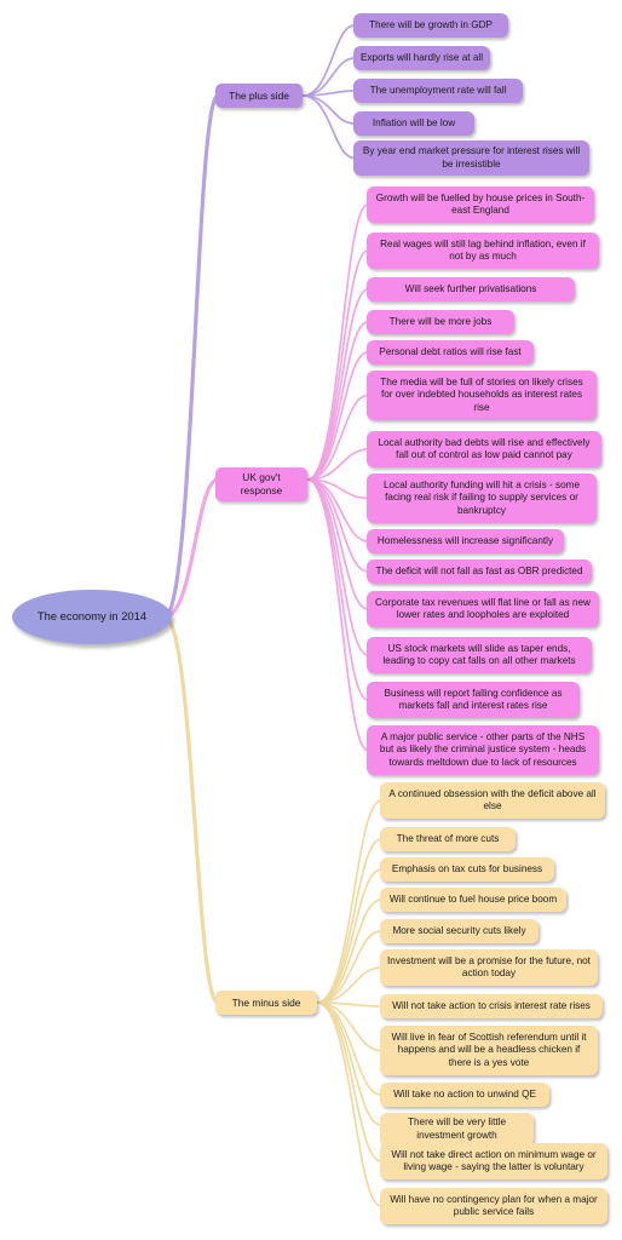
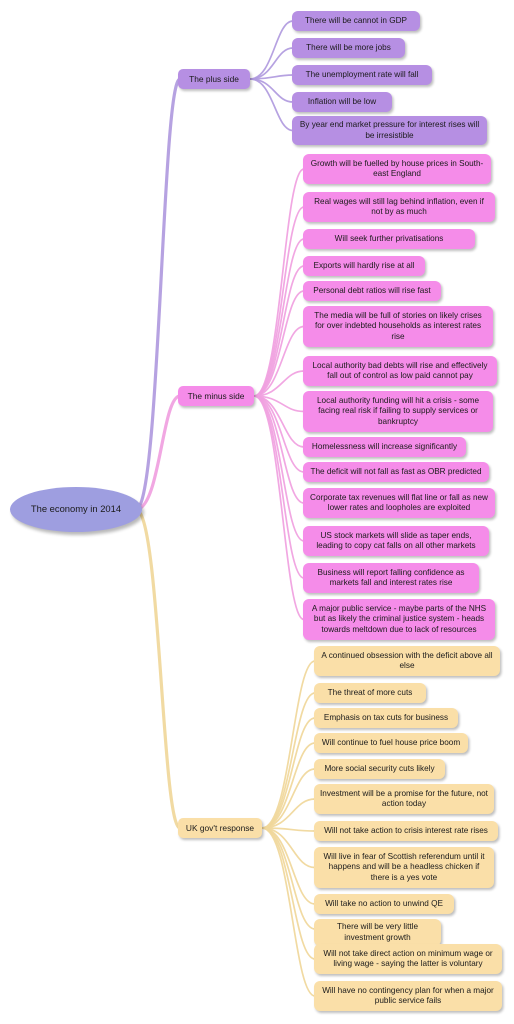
  The economy in 2014
  The plus side
- There will be growth in GDP
+ There will be cannot in GDP
- Exports will hardly rise at all
+ There will be more jobs
  The unemployment rate will fall
  Inflation will be low
  By year end market pressure for interest rises will be irresistible
- UK gov't response
+ The minus side
  Growth will be fuelled by house prices in South-east England
  Real wages will still lag behind inflation, even if not by as much
  Will seek further privatisations
- There will be more jobs
+ Exports will hardly rise at all
  Personal debt ratios will rise fast
  The media will be full of stories on likely crises for over indebted households as interest rates rise
  Local authority bad debts will rise and effectively fall out of control as low paid cannot pay
  Local authority funding will hit a crisis - some facing real risk if failing to supply services or bankruptcy
  Homelessness will increase significantly
  The deficit will not fall as fast as OBR predicted
  Corporate tax revenues will flat line or fall as new lower rates and loopholes are exploited
  US stock markets will slide as taper ends, leading to copy cat falls on all other markets
  Business will report falling confidence as markets fall and interest rates rise
- A major public service - other parts of the NHS but as likely the criminal justice system - heads towards meltdown due to lack of resources
+ A major public service - maybe parts of the NHS but as likely the criminal justice system - heads towards meltdown due to lack of resources
- The minus side
+ UK gov't response
  A continued obsession with the deficit above all else
  The threat of more cuts
  Emphasis on tax cuts for business
  Will continue to fuel house price boom
  More social security cuts likely
  Investment will be a promise for the future, not action today
  Will not take action to crisis interest rate rises
  Will live in fear of Scottish referendum until it happens and will be a headless chicken if there is a yes vote
  Will take no action to unwind QE
  There will be very little investment growth
  Will not take direct action on minimum wage or living wage - saying the latter is voluntary
  Will have no contingency plan for when a major public service fails
